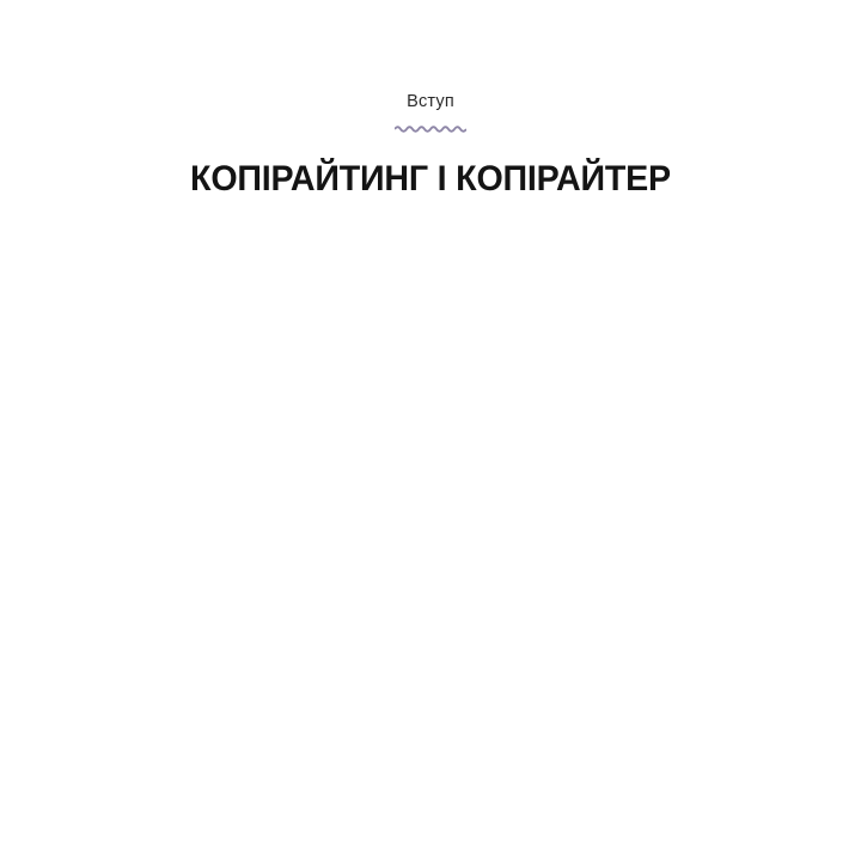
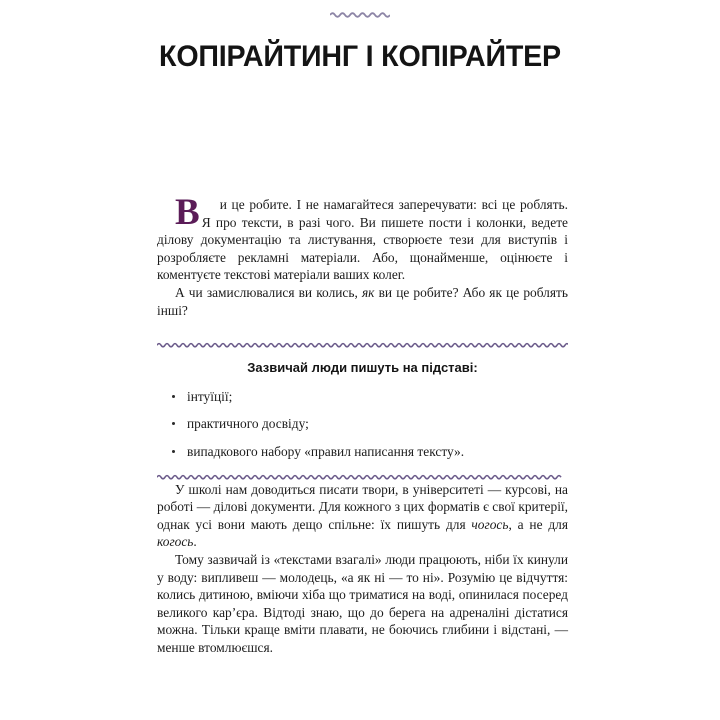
- Вступ
  КОПІРАЙТИНГ І КОПІРАЙТЕР
+ В
+ и це робите. І не намагайтеся заперечувати: всі це роблять. Я про тексти, в разі чого. Ви пишете пости і колонки, ведете ділову документацію та листування, створюєте тези для виступів і розробляєте рекламні матеріали. Або, щонайменше, оцінюєте і коментуєте текстові матеріали ваших колег.
+ А чи замислювалися ви колись, як ви це робите? Або як це роблять інші?
+ Зазвичай люди пишуть на підставі:
+ інтуїції;
+ практичного досвіду;
+ випадкового набору «правил написання тексту».
+ У школі нам доводиться писати твори, в університеті — курсові, на роботі — ділові документи. Для кожного з цих форматів є свої критерії, однак усі вони мають дещо спільне: їх пишуть для чогось, а не для когось.
+ Тому зазвичай із «текстами взагалі» люди працюють, ніби їх кинули у воду: випливеш — молодець, «а як ні — то ні». Розумію це відчуття: колись дитиною, вміючи хіба що триматися на воді, опинилася посеред великого кар’єра. Відтоді знаю, що до берега на адреналіні дістатися можна. Тільки краще вміти плавати, не боючись глибини і відстані, — менше втомлюєшся.
